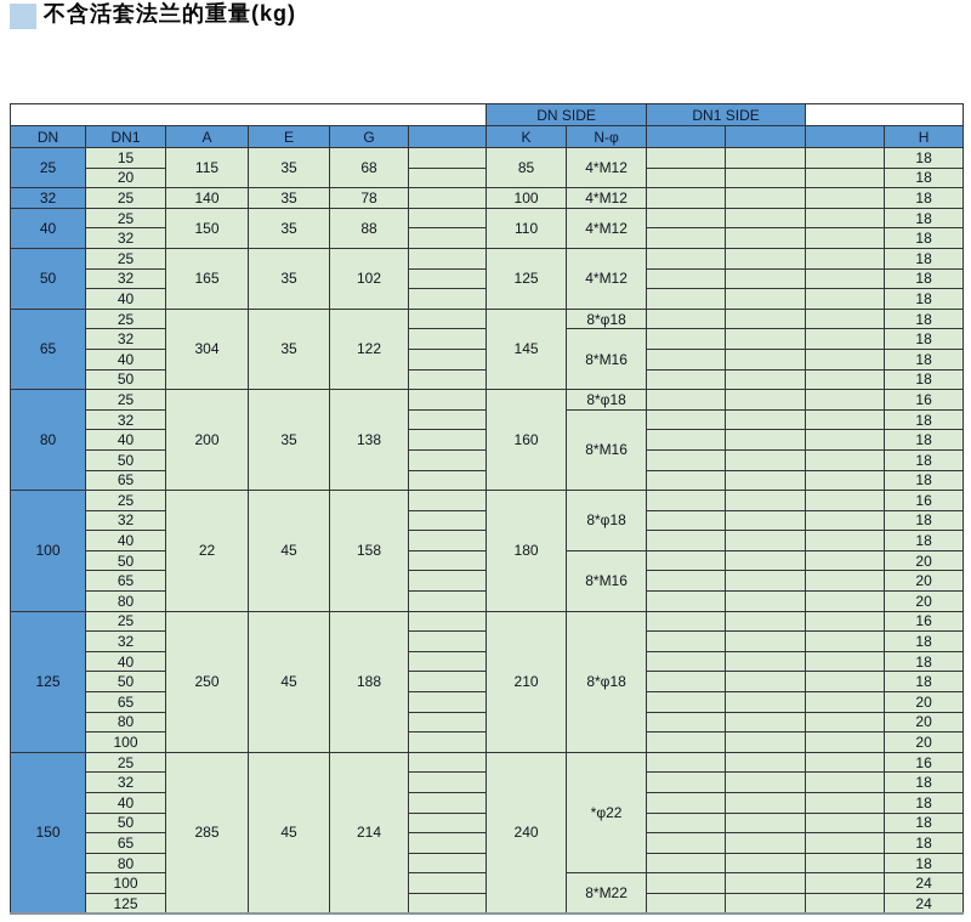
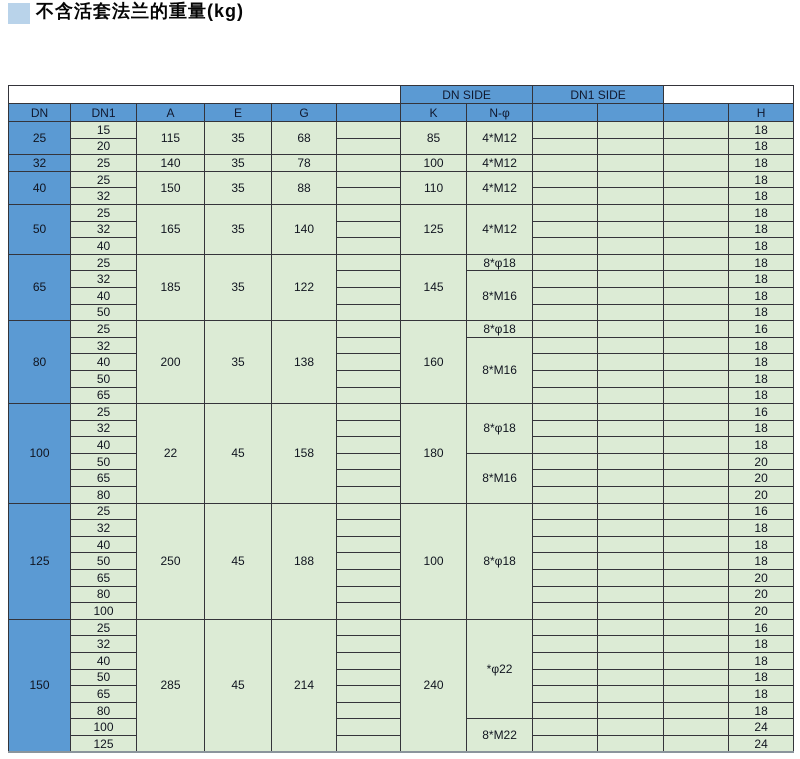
  不含活套法兰的重量(kg)
  	DN SIDE	DN1 SIDE
  DN	DN1	A	E	G		K	N-φ				H
  25	15	115	35	68		85	4*M12				18
  20					18
  32	25	140	35	78		100	4*M12				18
  40	25	150	35	88		110	4*M12				18
  32					18
- 50	25	165	35	102		125	4*M12				18
+ 50	25	165	35	140		125	4*M12				18
  32					18
  40					18
- 65	25	304	35	122		145	8*φ18				18
+ 65	25	185	35	122		145	8*φ18				18
  32		8*M16				18
  40					18
  50					18
  80	25	200	35	138		160	8*φ18				16
  32		8*M16				18
  40					18
  50					18
  65					18
  100	25	22	45	158		180	8*φ18				16
  32					18
  40					18
  50		8*M16				20
  65					20
  80					20
- 125	25	250	45	188		210	8*φ18				16
+ 125	25	250	45	188		100	8*φ18				16
  32					18
  40					18
  50					18
  65					20
  80					20
  100					20
  150	25	285	45	214		240	*φ22				16
  32					18
  40					18
  50					18
  65					18
  80					18
  100		8*M22				24
  125					24
